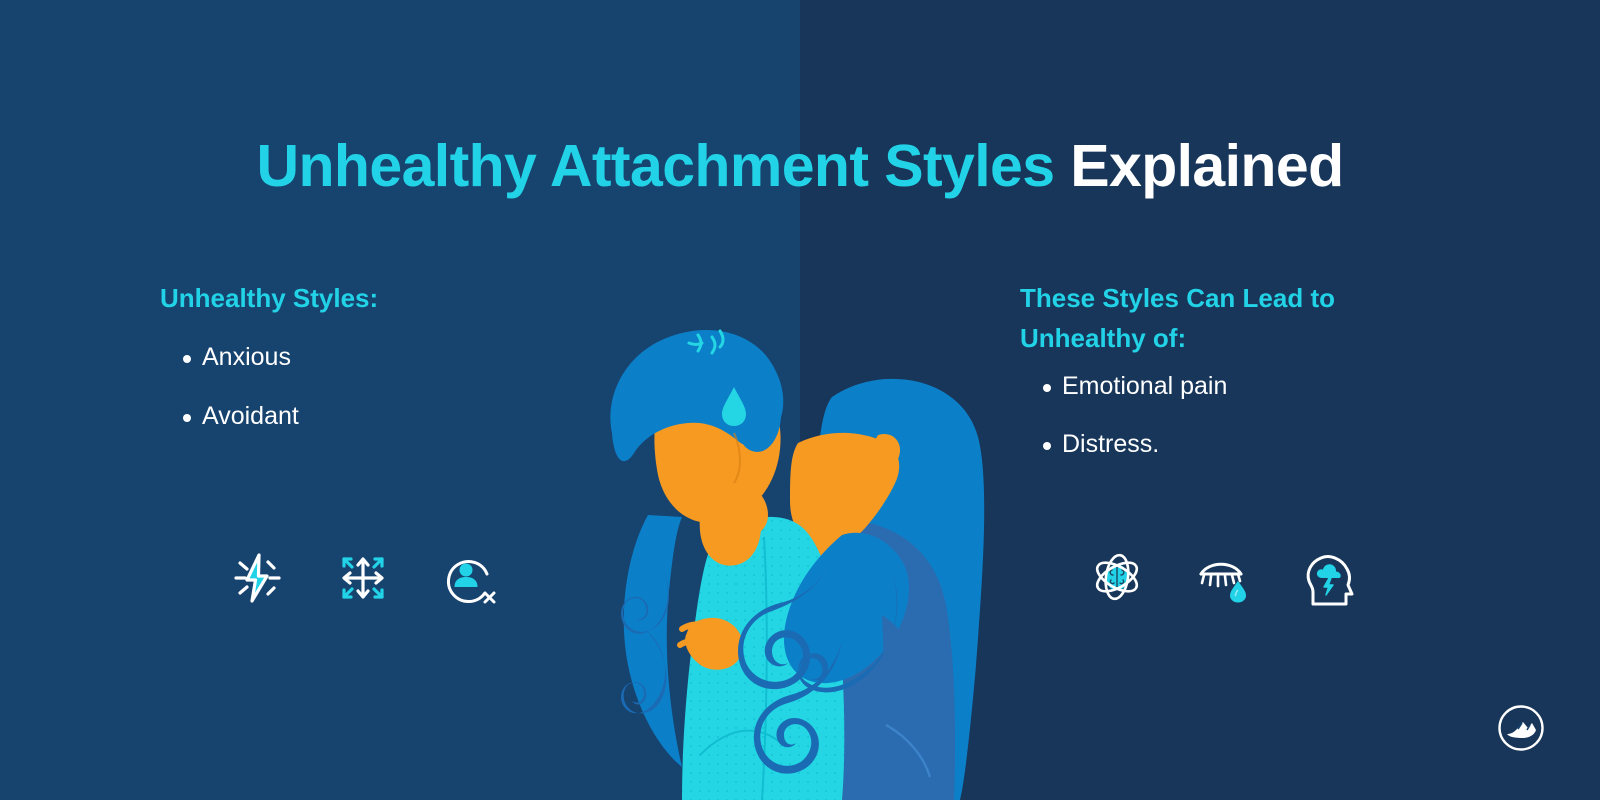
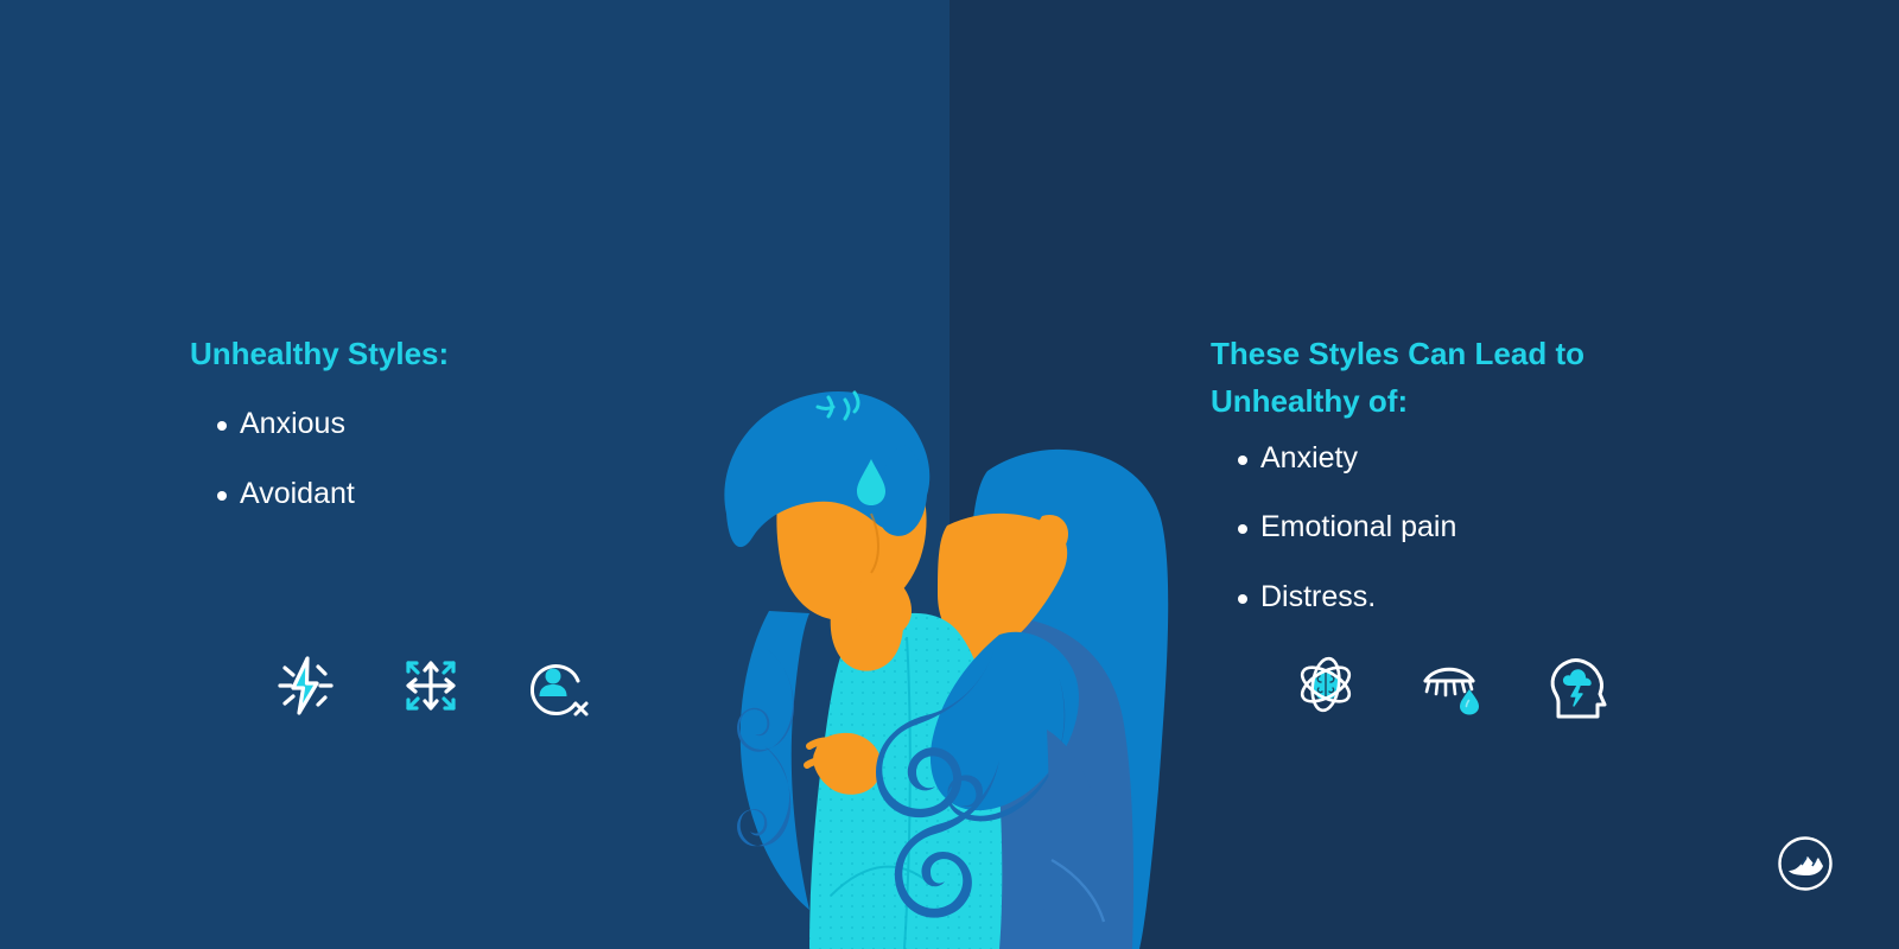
- Unhealthy Attachment Styles Explained
  Unhealthy Styles:
  Anxious
  Avoidant
  These Styles Can Lead to Unhealthy of:
+ Anxiety
  Emotional pain
  Distress.
